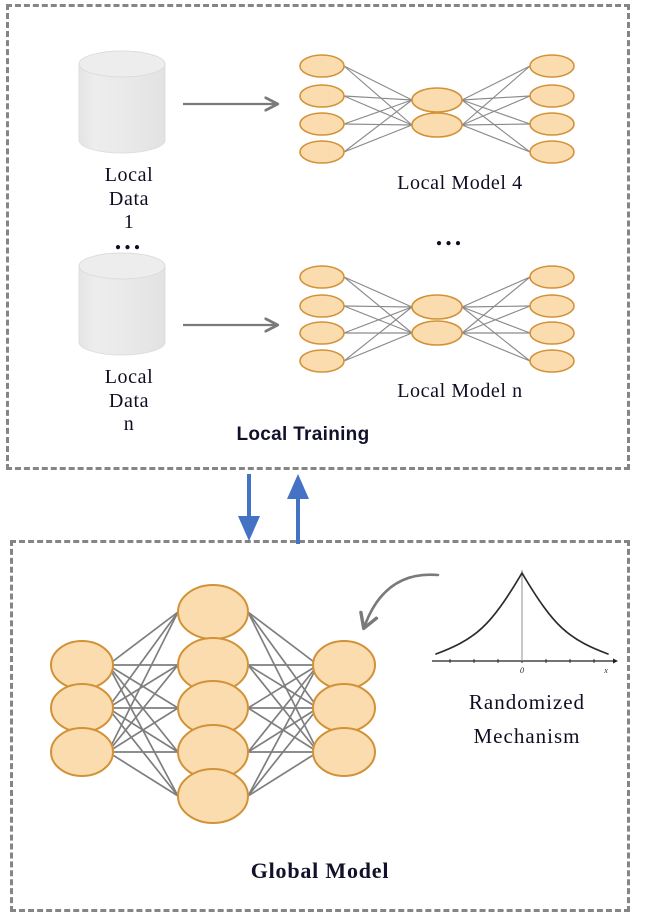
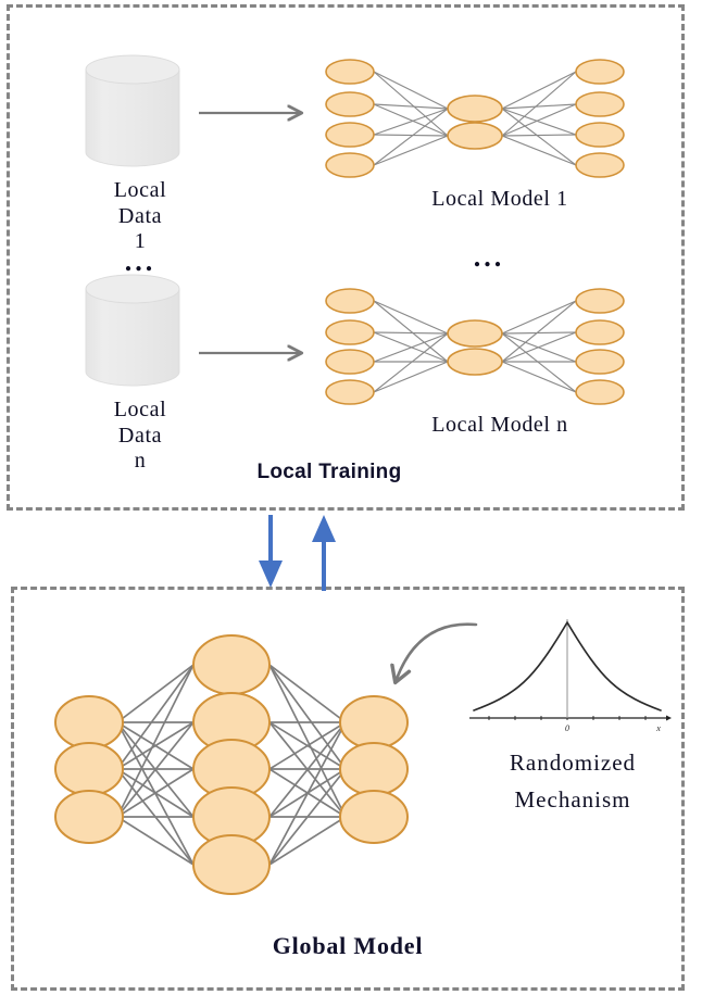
  0
  x
  Local
  Data
  1
  ...
  Local
  Data
  n
- Local Model 4
+ Local Model 1
  ...
  Local Model n
  Local Training
  Randomized
  Mechanism
  Global Model
